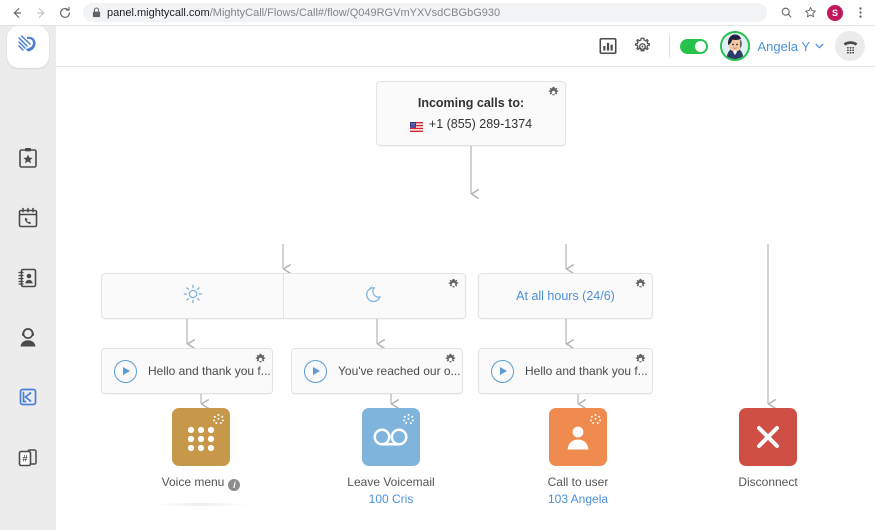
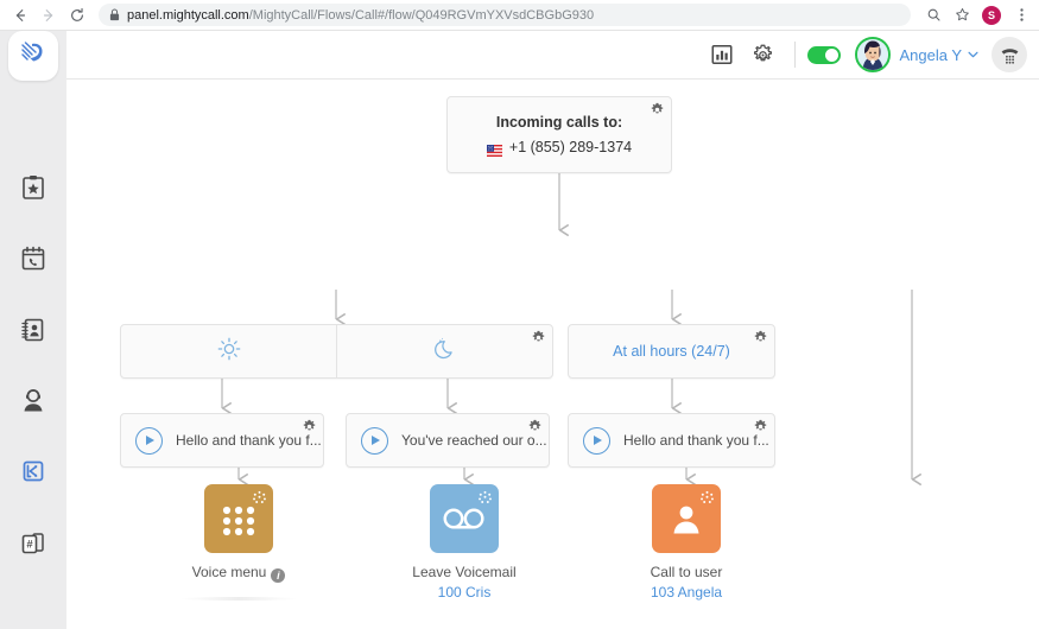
  panel.mightycall.com
  /MightyCall/Flows/Call#/flow/Q049RGVmYXVsdCBGbG930
  S
  #
  Angela Y
  Incoming calls to:
  +1 (855) 289-1374
- At all hours (24/6)
+ At all hours (24/7)
  Hello and thank you f...
  You've reached our o...
  Hello and thank you f...
  Voice menu i
  Leave Voicemail
  100 Cris
  Call to user
  103 Angela
- Disconnect
